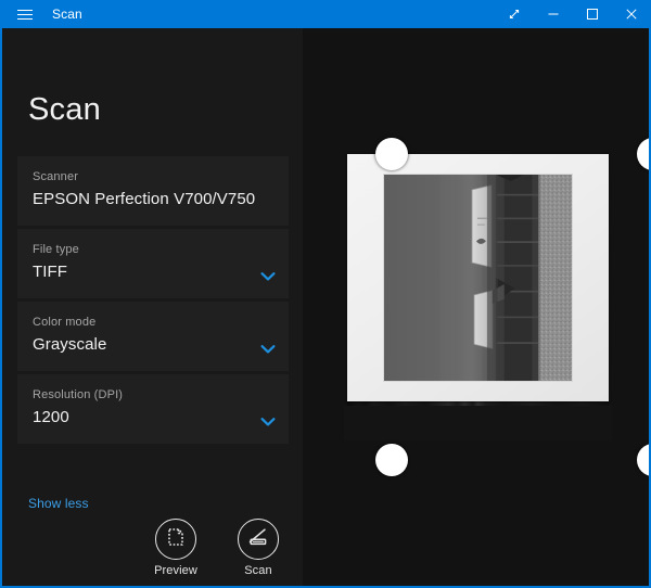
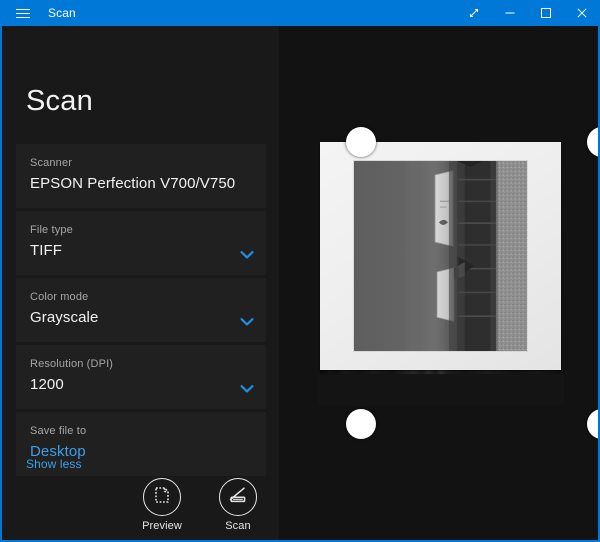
  Scan
  Scan
  Scanner
  EPSON Perfection V700/V750
  File type
  TIFF
  Color mode
  Grayscale
  Resolution (DPI)
  1200
+ Save file to
+ Desktop
  Show less
  Preview
  Scan
